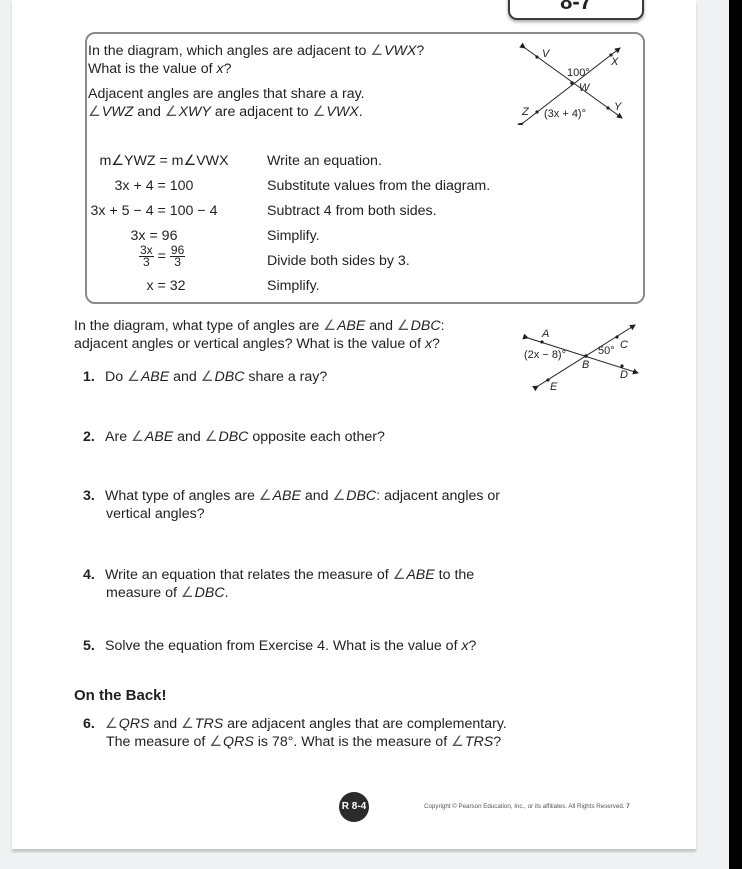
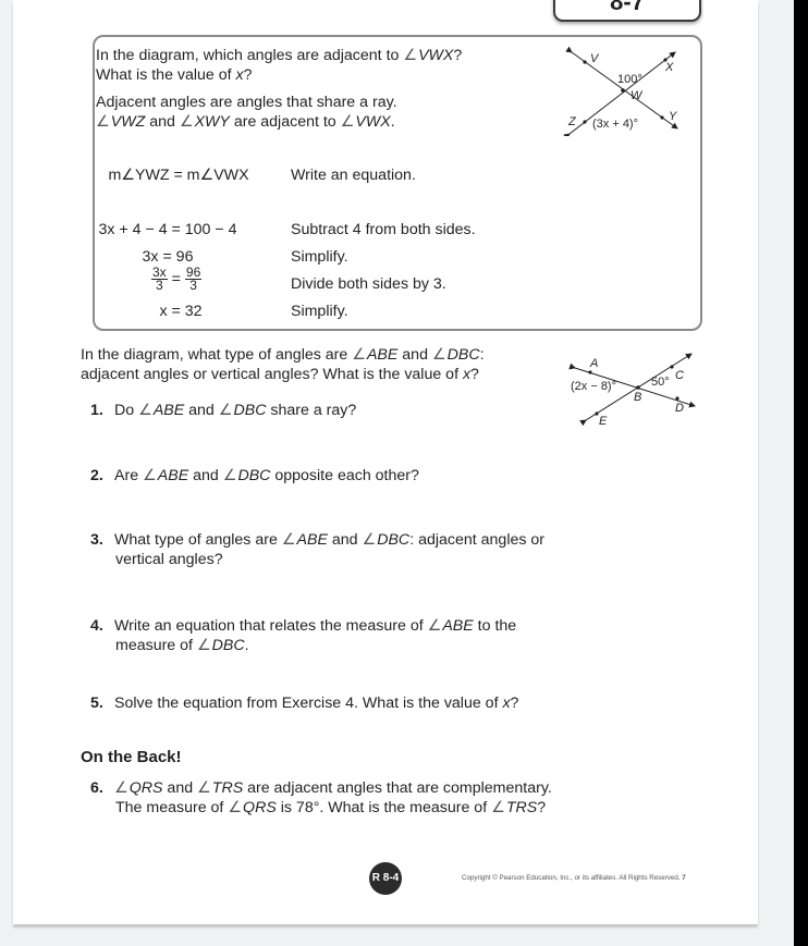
  8-7
  In the diagram, which angles are adjacent to VWX?
  What is the value of x?
  Adjacent angles are angles that share a ray.
  VWZ and XWY are adjacent to VWX.
  m∠YWZ = m∠VWX
  Write an equation.
- 3x + 4 = 100
- Substitute values from the diagram.
- 3x + 5 − 4 = 100 − 4
+ 3x + 4 − 4 = 100 − 4
  Subtract 4 from both sides.
  3x = 96
  Simplify.
  3x
  3
  =
  96
  3
  Divide both sides by 3.
  x = 32
  Simplify.
  V
  X
  100°
  W
  Z
  (3x + 4)°
  Y
  In the diagram, what type of angles are ABE and DBC:
  adjacent angles or vertical angles? What is the value of x?
  A
  (2x − 8)°
  B
  50°
  C
  D
  E
  1. Do ABE and DBC share a ray?
  2. Are ABE and DBC opposite each other?
  3. What type of angles are ABE and DBC: adjacent angles or
  vertical angles?
  4. Write an equation that relates the measure of ABE to the
  measure of DBC.
  5. Solve the equation from Exercise 4. What is the value of x?
  On the Back!
  6. QRS and TRS are adjacent angles that are complementary.
  The measure of QRS is 78°. What is the measure of TRS?
  R 8-4
